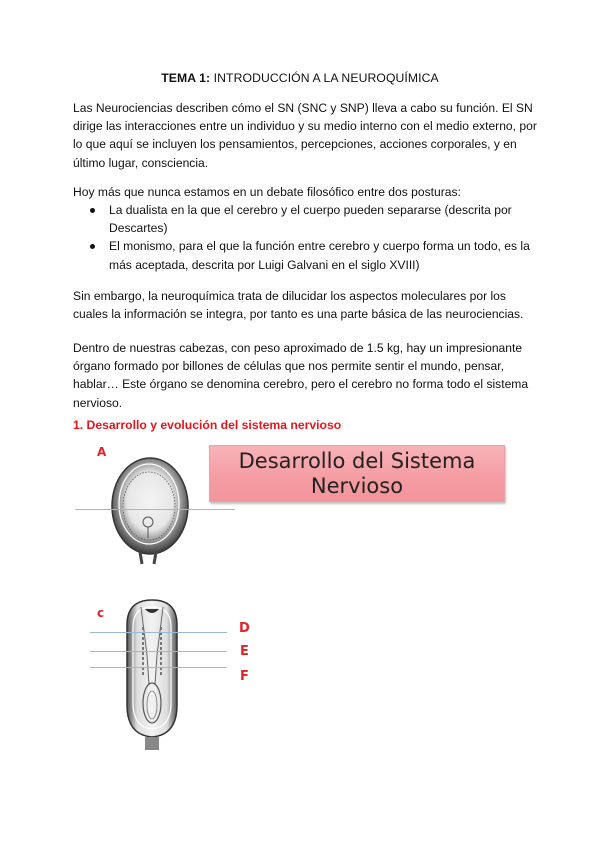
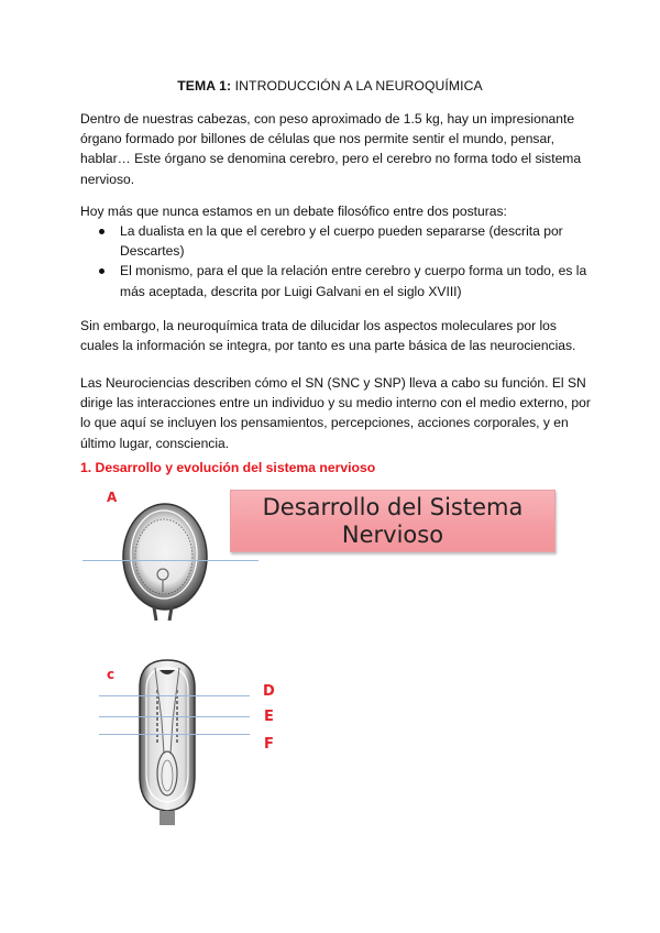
  TEMA 1: INTRODUCCIÓN A LA NEUROQUÍMICA
- Las Neurociencias describen cómo el SN (SNC y SNP) lleva a cabo su función. El SN dirige las interacciones entre un individuo y su medio interno con el medio externo, por lo que aquí se incluyen los pensamientos, percepciones, acciones corporales, y en último lugar, consciencia.
+ Dentro de nuestras cabezas, con peso aproximado de 1.5 kg, hay un impresionante órgano formado por billones de células que nos permite sentir el mundo, pensar, hablar… Este órgano se denomina cerebro, pero el cerebro no forma todo el sistema nervioso.
  Hoy más que nunca estamos en un debate filosófico entre dos posturas:
  La dualista en la que el cerebro y el cuerpo pueden separarse (descrita por Descartes)
- El monismo, para el que la función entre cerebro y cuerpo forma un todo, es la más aceptada, descrita por Luigi Galvani en el siglo XVIII)
+ El monismo, para el que la relación entre cerebro y cuerpo forma un todo, es la más aceptada, descrita por Luigi Galvani en el siglo XVIII)
  Sin embargo, la neuroquímica trata de dilucidar los aspectos moleculares por los cuales la información se integra, por tanto es una parte básica de las neurociencias.
- Dentro de nuestras cabezas, con peso aproximado de 1.5 kg, hay un impresionante órgano formado por billones de células que nos permite sentir el mundo, pensar, hablar… Este órgano se denomina cerebro, pero el cerebro no forma todo el sistema nervioso.
+ Las Neurociencias describen cómo el SN (SNC y SNP) lleva a cabo su función. El SN dirige las interacciones entre un individuo y su medio interno con el medio externo, por lo que aquí se incluyen los pensamientos, percepciones, acciones corporales, y en último lugar, consciencia.
  1. Desarrollo y evolución del sistema nervioso
  A
  c
  D
  E
  F
  Desarrollo del Sistema
  Nervioso
